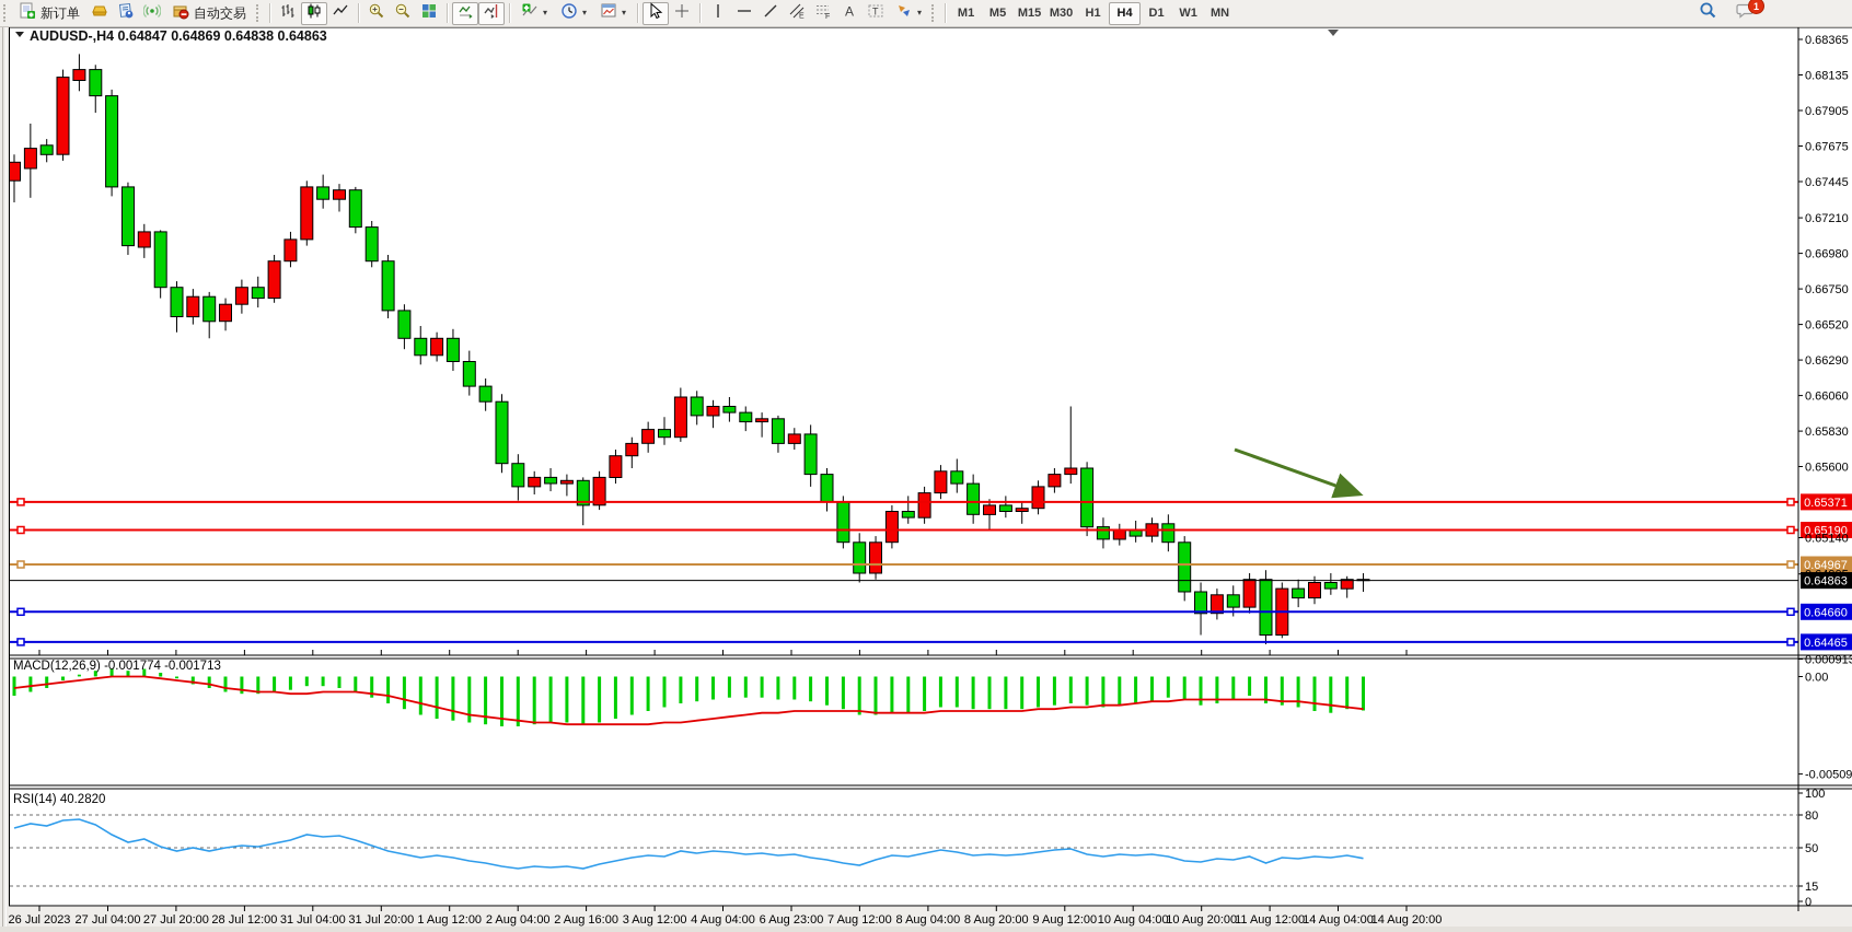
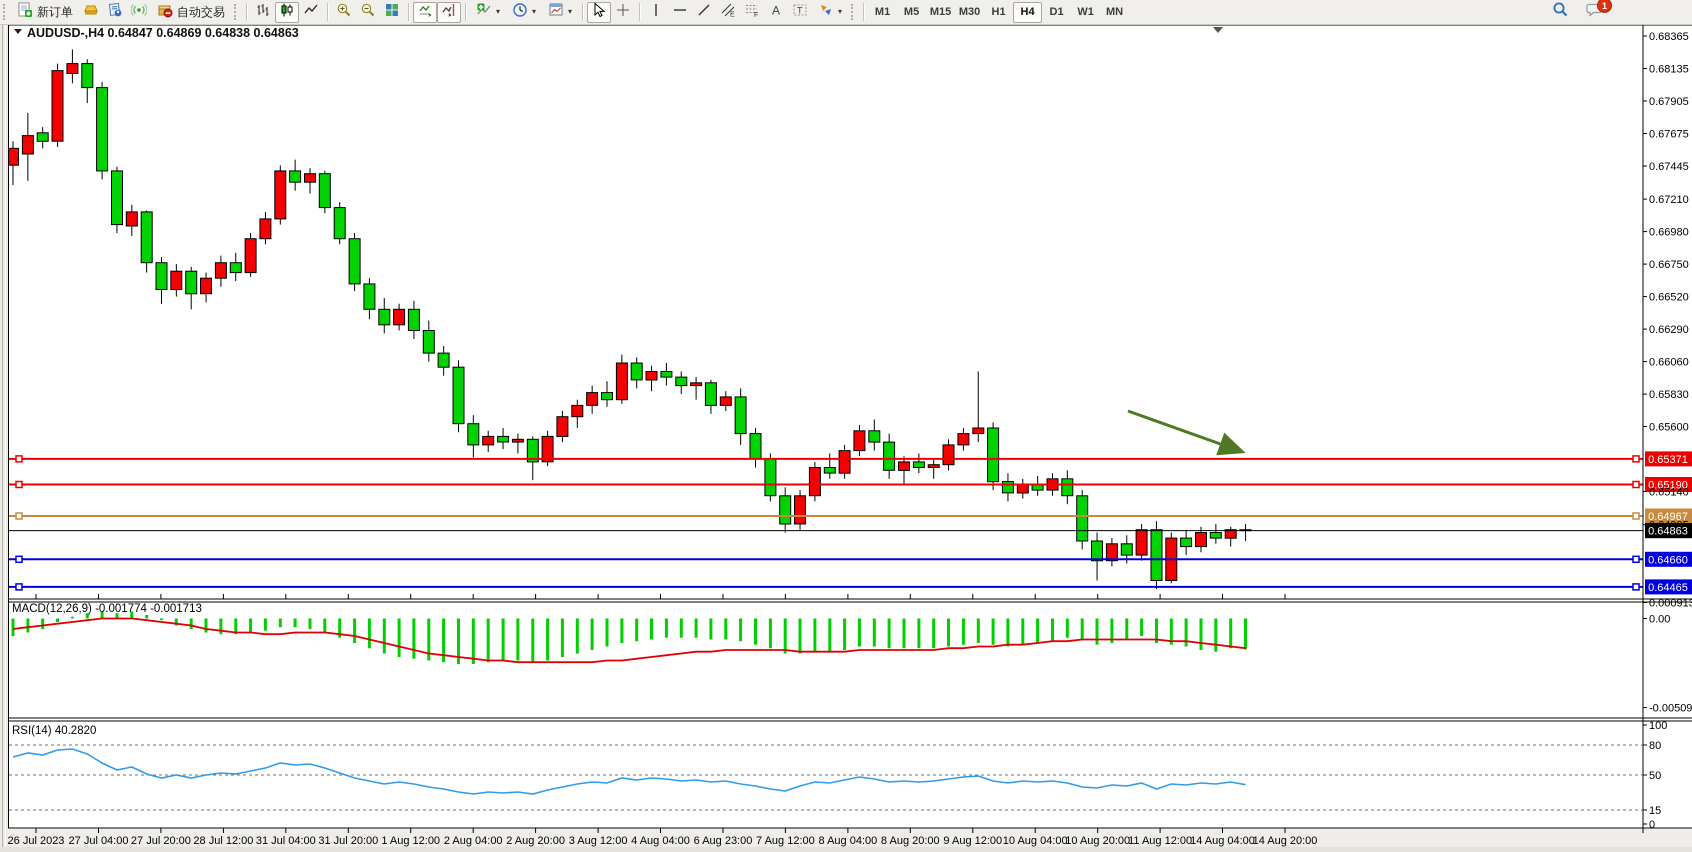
  新订单
  自动交易
  ▾
  ▾
  ▾
  A
  T
  ▾
  M1
  M5
  M15
  M30
  H1
  H4
  D1
  W1
  MN
  1
  0.65371
  0.65190
  0.64967
  0.64660
  0.64465
  0.68365
  0.68135
  0.67905
  0.67675
  0.67445
  0.67210
  0.66980
  0.66750
  0.66520
  0.66290
  0.66060
  0.65830
  0.65600
  0.65140
  0.64863
  MACD(12,26,9) -0.001774 -0.001713
  0.00091
  0.00
  -0.00509
  RSI(14) 40.2820
  100
  80
  50
  15
  0
  26 Jul 2023
  27 Jul 04:00
  27 Jul 20:00
  28 Jul 12:00
  31 Jul 04:00
  31 Jul 20:00
  1 Aug 12:00
  2 Aug 04:00
- 2 Aug 16:00
+ 2 Aug 20:00
  3 Aug 12:00
  4 Aug 04:00
  6 Aug 23:00
  7 Aug 12:00
  8 Aug 04:00
  8 Aug 20:00
  9 Aug 12:00
  10 Aug 04:00
  10 Aug 20:00
  11 Aug 12:00
  14 Aug 04:00
  14 Aug 20:00
  AUDUSD-,H4 0.64847 0.64869 0.64838 0.64863
